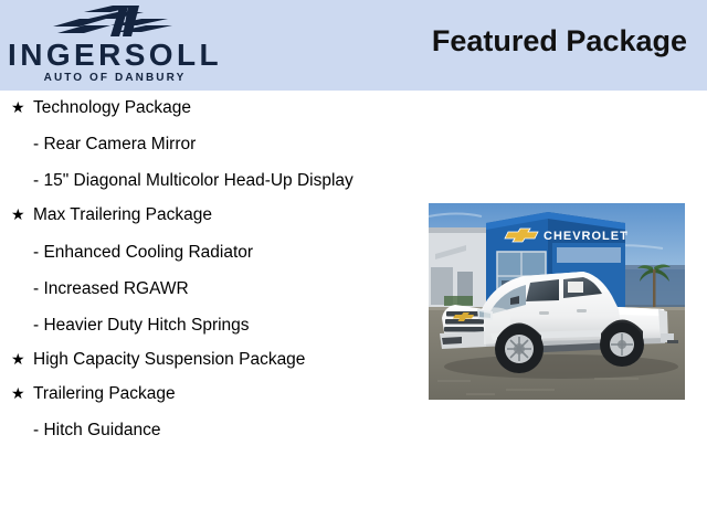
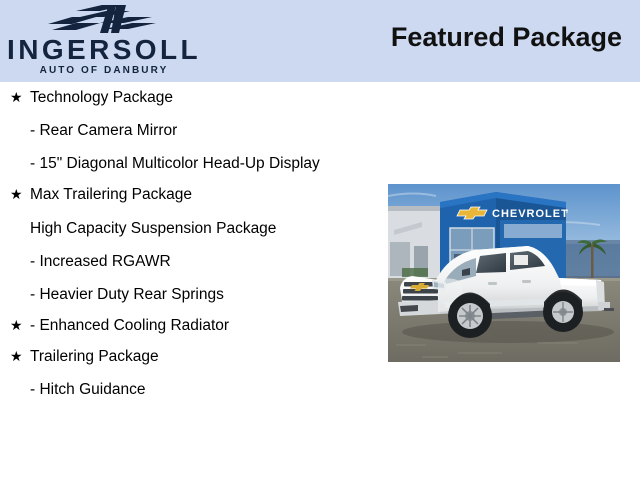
  INGERSOLL
  AUTO OF DANBURY
  Featured Package
  ★
  Technology Package
  - Rear Camera Mirror
  - 15" Diagonal Multicolor Head-Up Display
  ★
  Max Trailering Package
- - Enhanced Cooling Radiator
+ High Capacity Suspension Package
  - Increased RGAWR
- - Heavier Duty Hitch Springs
+ - Heavier Duty Rear Springs
  ★
- High Capacity Suspension Package
+ - Enhanced Cooling Radiator
  ★
  Trailering Package
  - Hitch Guidance
  CHEVROLET
